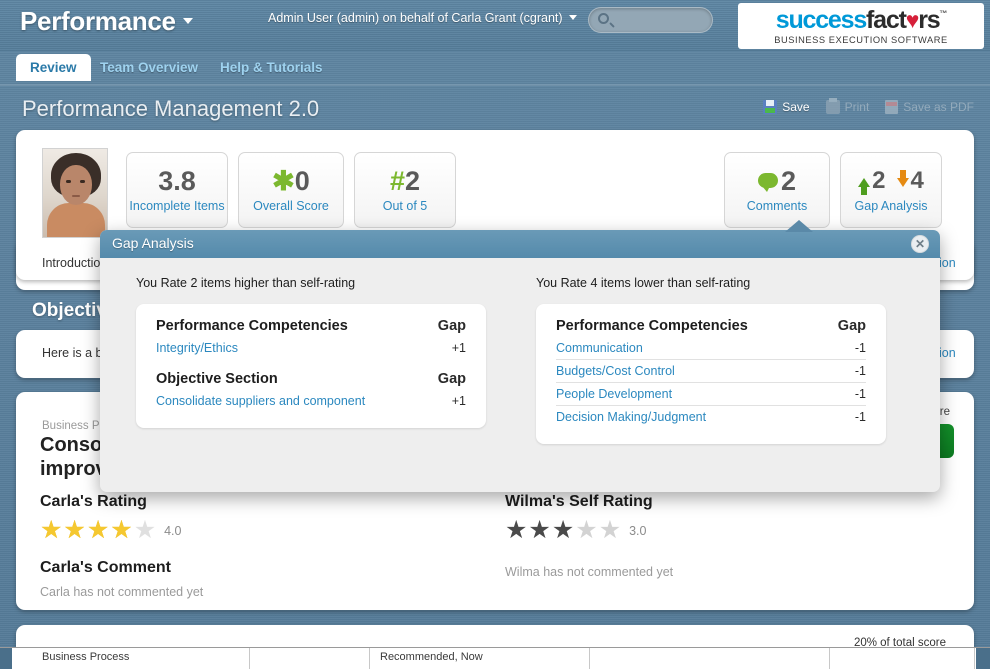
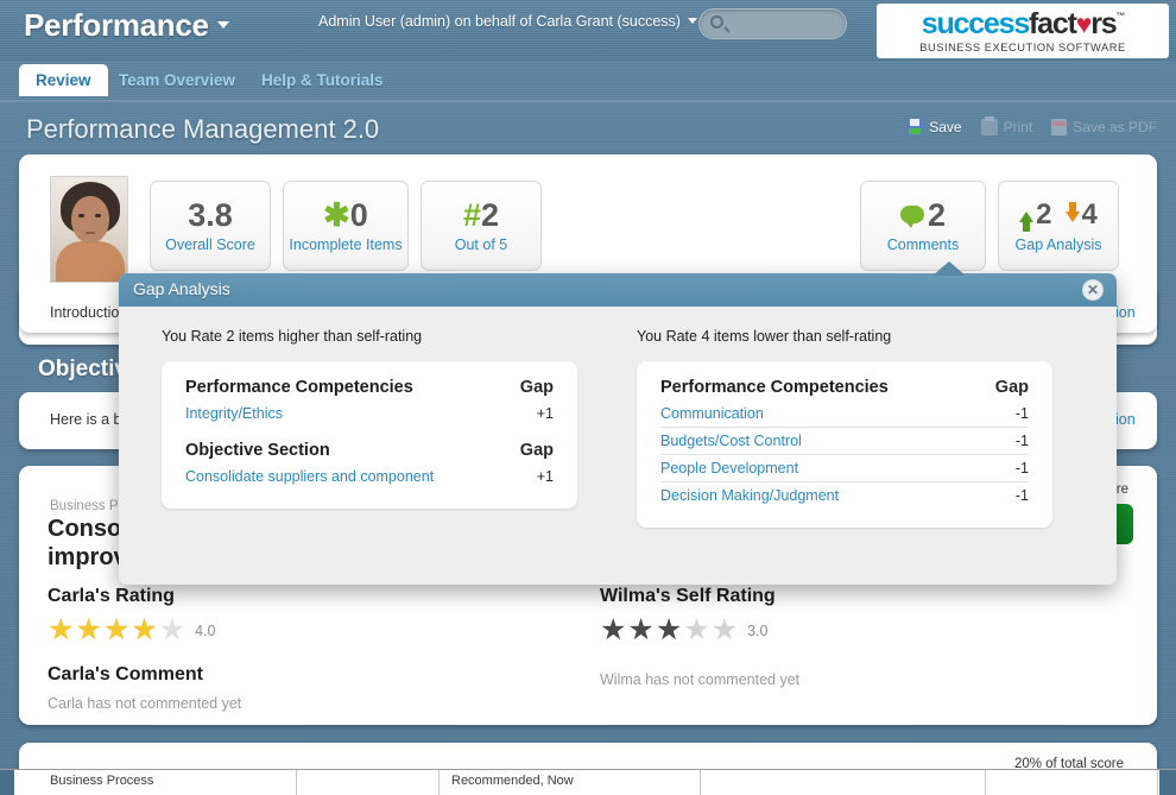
  Performance
- Admin User (admin) on behalf of Carla Grant (cgrant)
+ Admin User (admin) on behalf of Carla Grant (success)
  successfact♥rs™
  BUSINESS EXECUTION SOFTWARE
  Review
  Team Overview
  Help & Tutorials
  Performance Management 2.0
  Save
  Print
  Save as PDF
  Objecti
  3.8
- Incomplete Items
+ Overall Score
  ✱0
- Overall Score
+ Incomplete Items
  #2
  Out of 5
  2
  Comments
  2
  4
  Gap Analysis
  Introductio
  Carla's Rating
  ★
  ★
  ★
  ★
  ★
  4.0
  Carla's Comment
  Carla has not commented yet
  Wilma's Self Rating
  ★
  ★
  ★
  ★
  ★
  3.0
  Wilma has not commented yet
  20% of total score
  Business Process
  Recommended, Now
  Gap Analysis
  ✕
  You Rate 2 items higher than self-rating
  Performance Competencies
  Gap
  Integrity/Ethics
  +1
  Objective Section
  Gap
  Consolidate suppliers and component
  +1
  You Rate 4 items lower than self-rating
  Performance Competencies
  Gap
  Communication
  -1
  Budgets/Cost Control
  -1
  People Development
  -1
  Decision Making/Judgment
  -1
